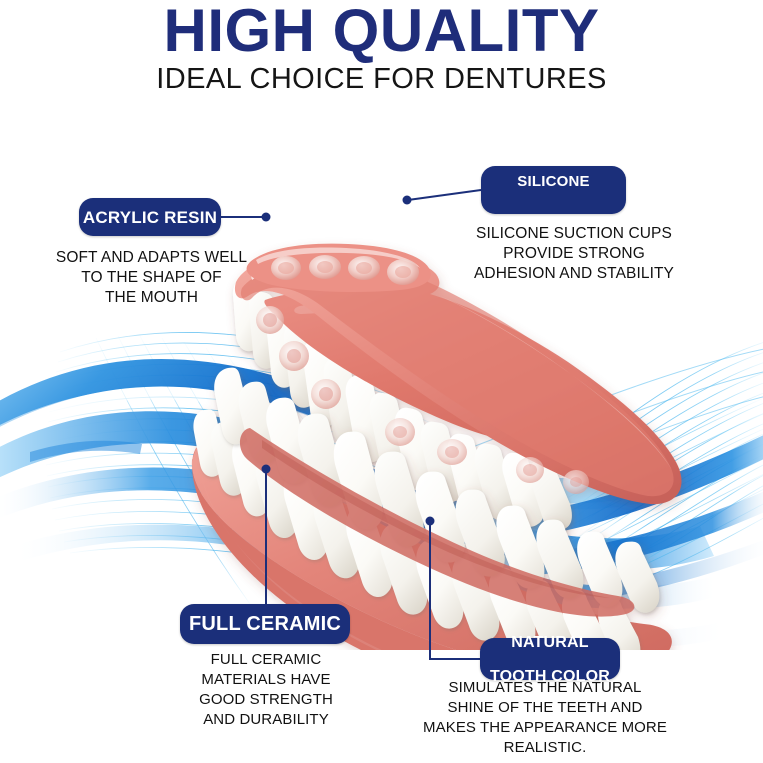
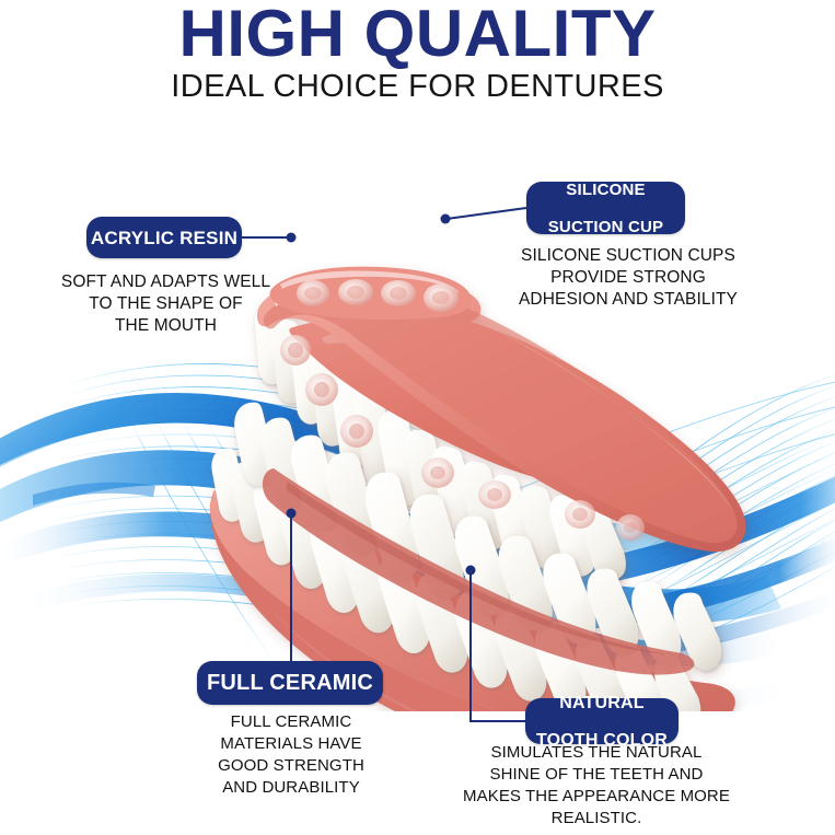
  HIGH QUALITY
  IDEAL CHOICE FOR DENTURES
  ACRYLIC RESIN
  SILICONE
+ SUCTION CUP
  FULL CERAMIC
  NATURAL
  TOOTH COLOR
  SOFT AND ADAPTS WELL
  TO THE SHAPE OF
  THE MOUTH
  SILICONE SUCTION CUPS
  PROVIDE STRONG
  ADHESION AND STABILITY
  FULL CERAMIC
  MATERIALS HAVE
  GOOD STRENGTH
  AND DURABILITY
  SIMULATES THE NATURAL
  SHINE OF THE TEETH AND
  MAKES THE APPEARANCE MORE
  REALISTIC.
